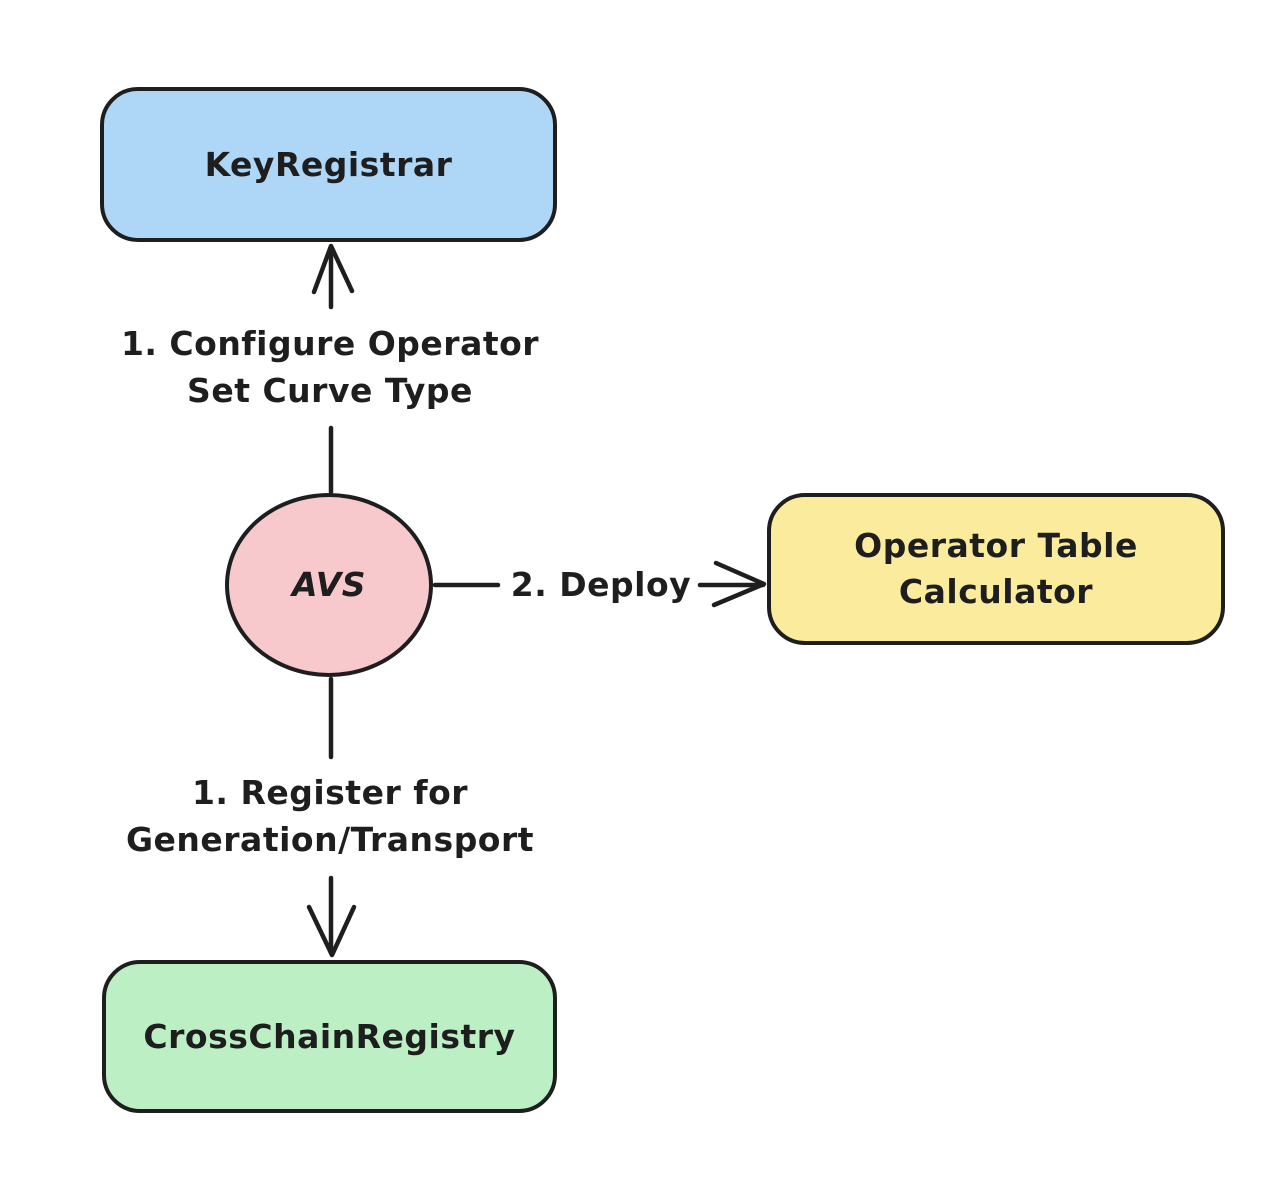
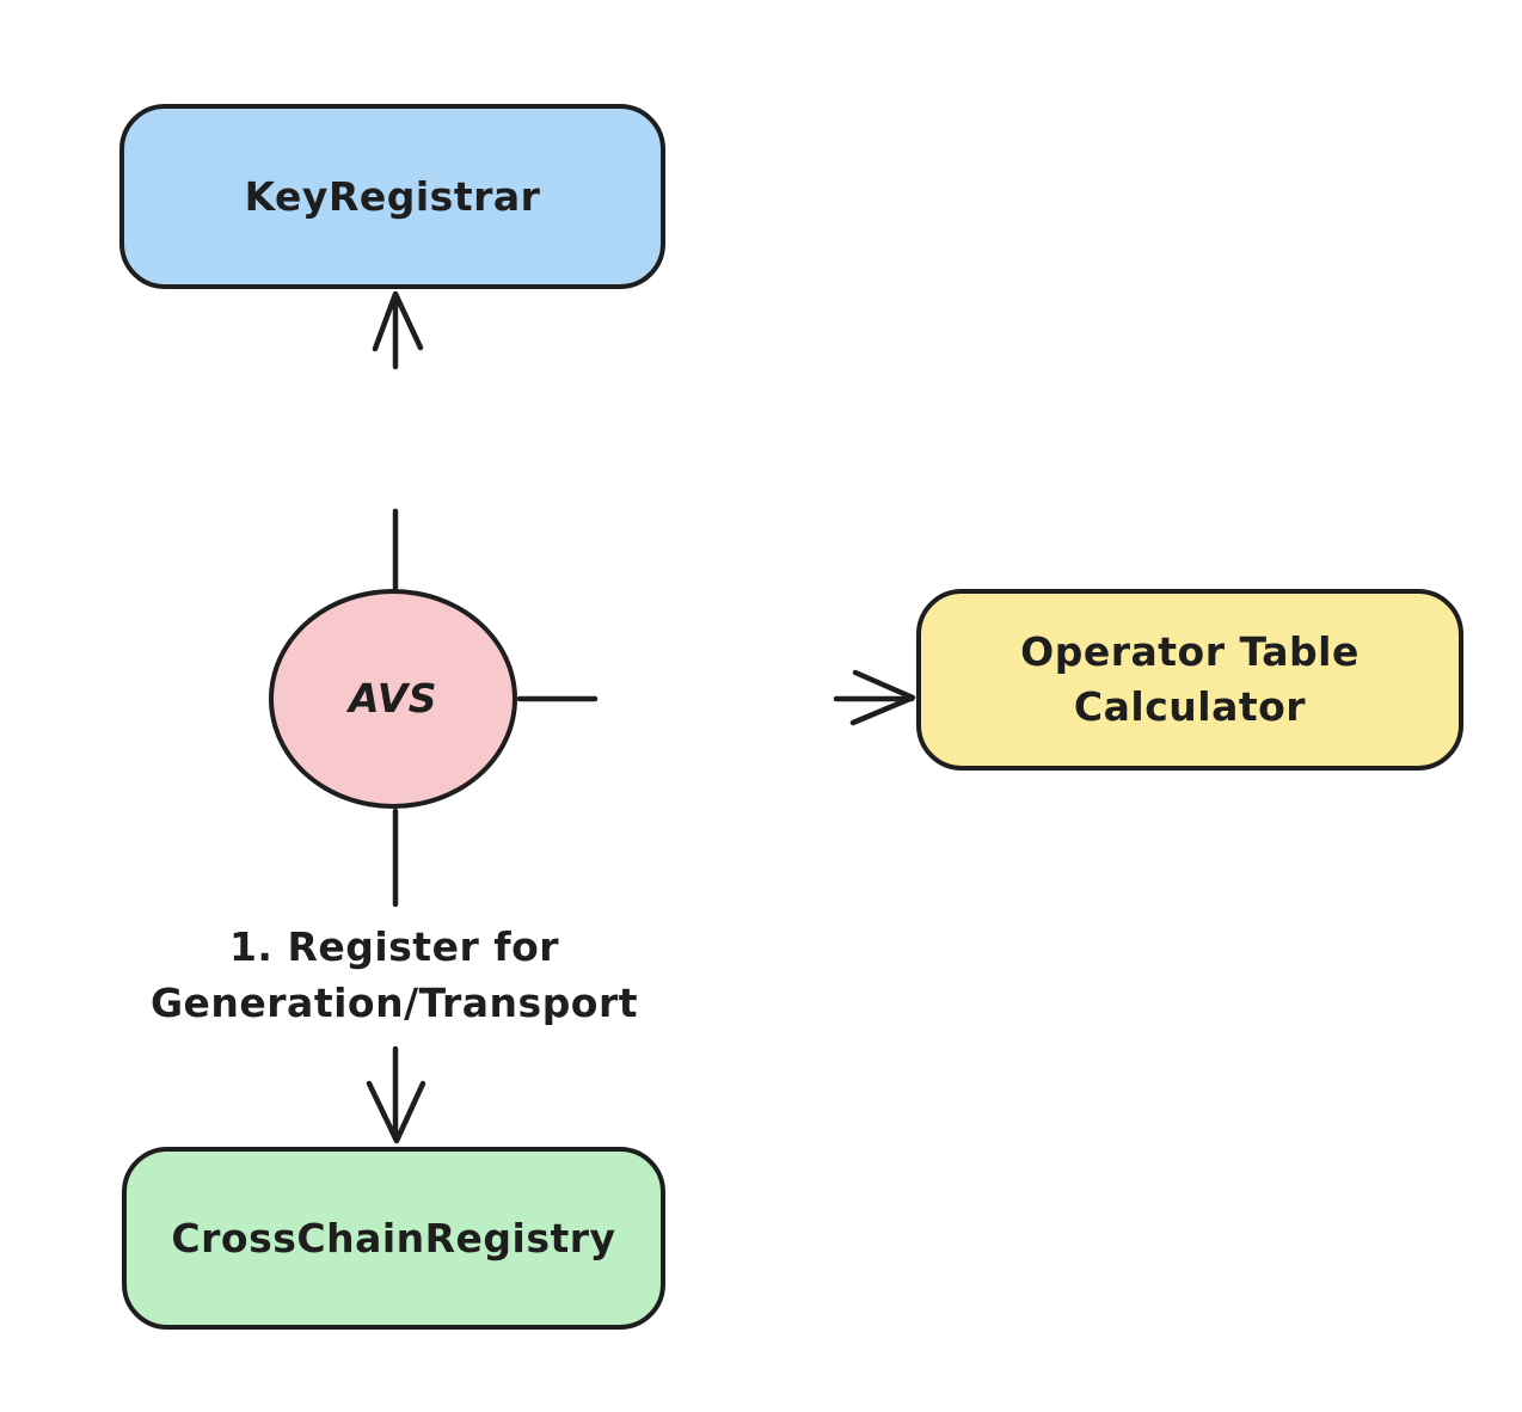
  KeyRegistrar
  AVS
  Operator Table Calculator
  CrossChainRegistry
- 1. Configure Operator Set Curve Type
- 2. Deploy
  1. Register for Generation/Transport
